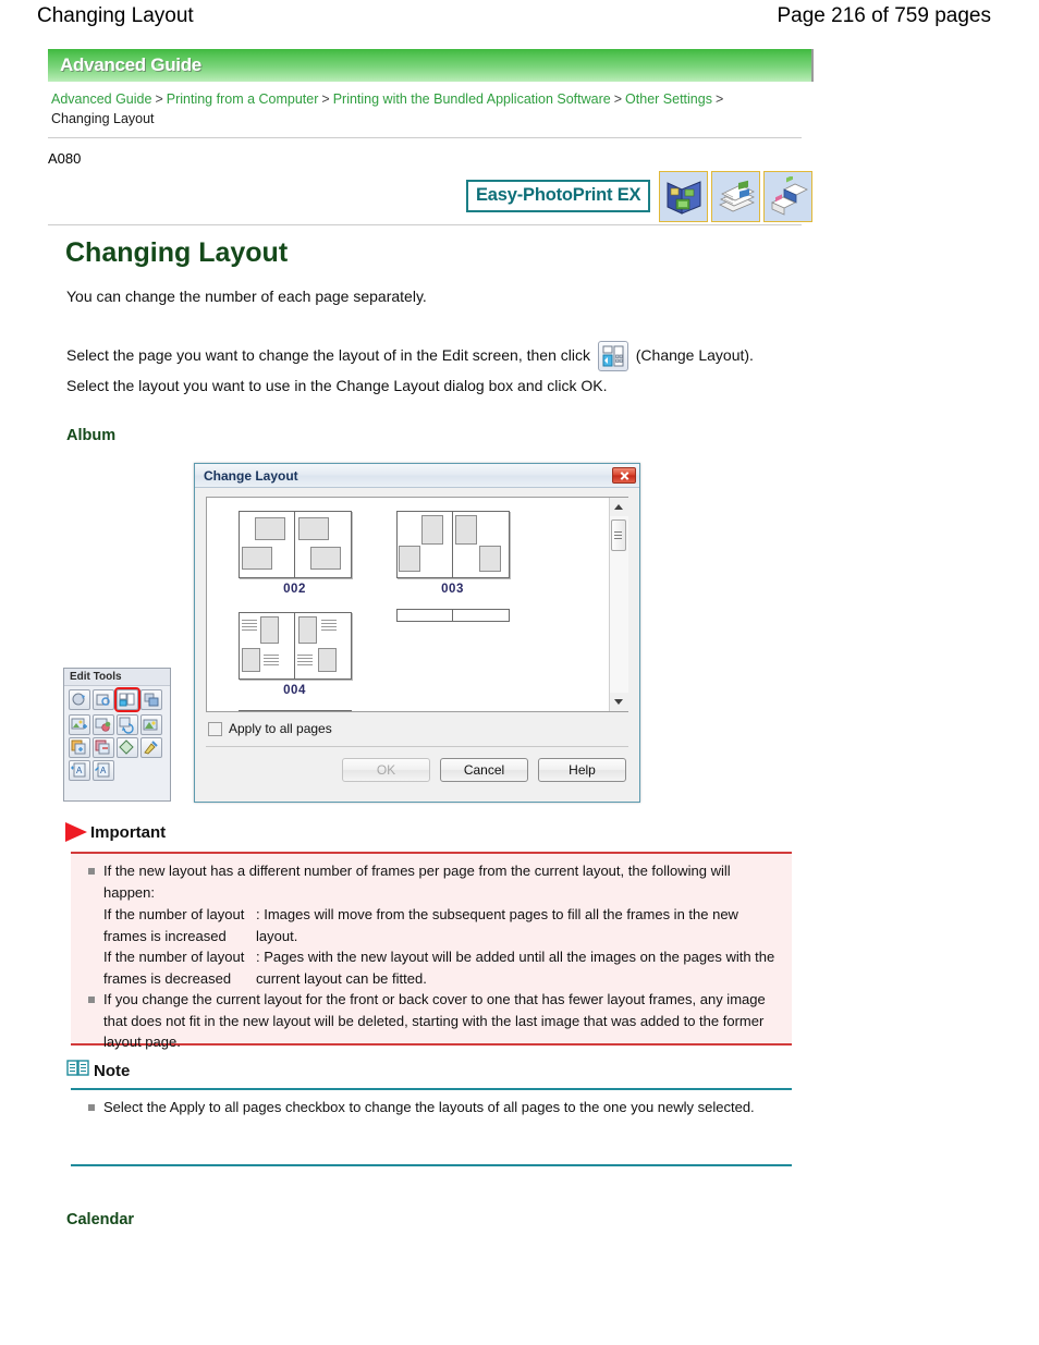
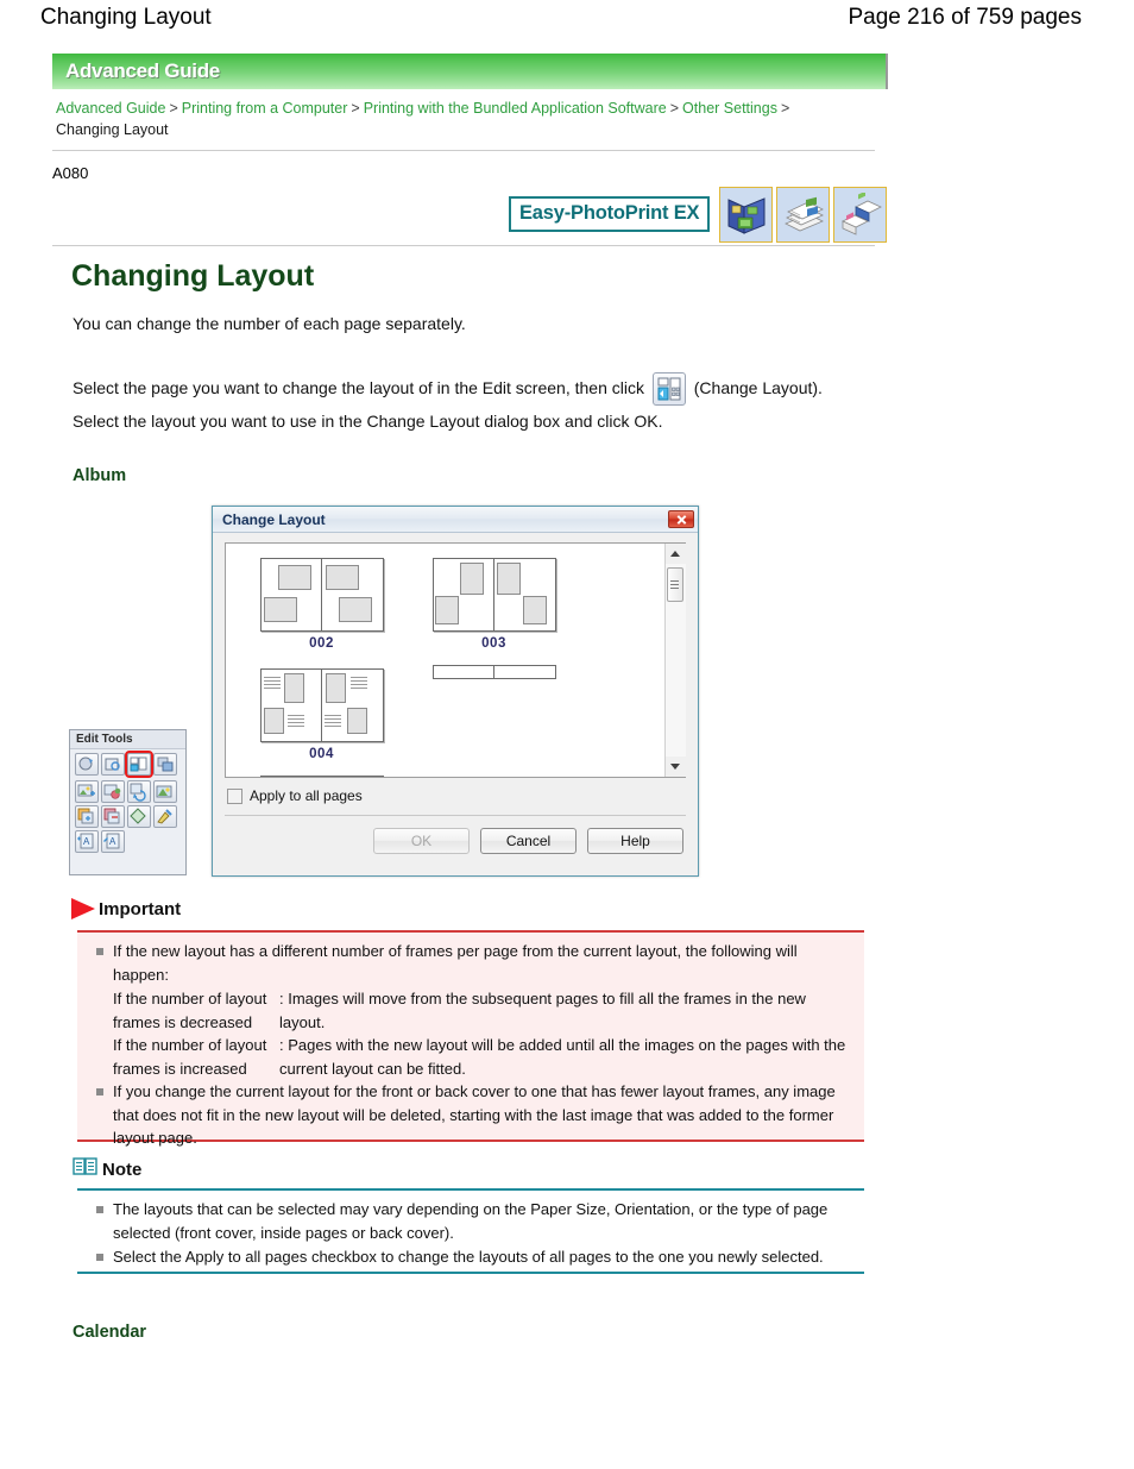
  Changing Layout
  Page 216 of 759 pages
  Advanced Guide
  Advanced Guide > Printing from a Computer > Printing with the Bundled Application Software > Other Settings >
  Changing Layout
  A080
  Easy-PhotoPrint EX
  Changing Layout
  You can change the number of each page separately.
  Select the page you want to change the layout of in the Edit screen, then click (Change Layout).
  Select the layout you want to use in the Change Layout dialog box and click OK.
  Album
  Change Layout
  002
  003
  004
  Apply to all pages
  OK
  Cancel
  Help
  Edit Tools
  A
  A
  Important
  If the new layout has a different number of frames per page from the current layout, the following will happen:
- If the number of layout frames is increased
+ If the number of layout frames is decreased
  : Images will move from the subsequent pages to fill all the frames in the new layout.
- If the number of layout frames is decreased
+ If the number of layout frames is increased
  : Pages with the new layout will be added until all the images on the pages with the current layout can be fitted.
  If you change the current layout for the front or back cover to one that has fewer layout frames, any image that does not fit in the new layout will be deleted, starting with the last image that was added to the former layout page.
  Note
+ The layouts that can be selected may vary depending on the Paper Size, Orientation, or the type of page selected (front cover, inside pages or back cover).
  Select the Apply to all pages checkbox to change the layouts of all pages to the one you newly selected.
  Calendar
